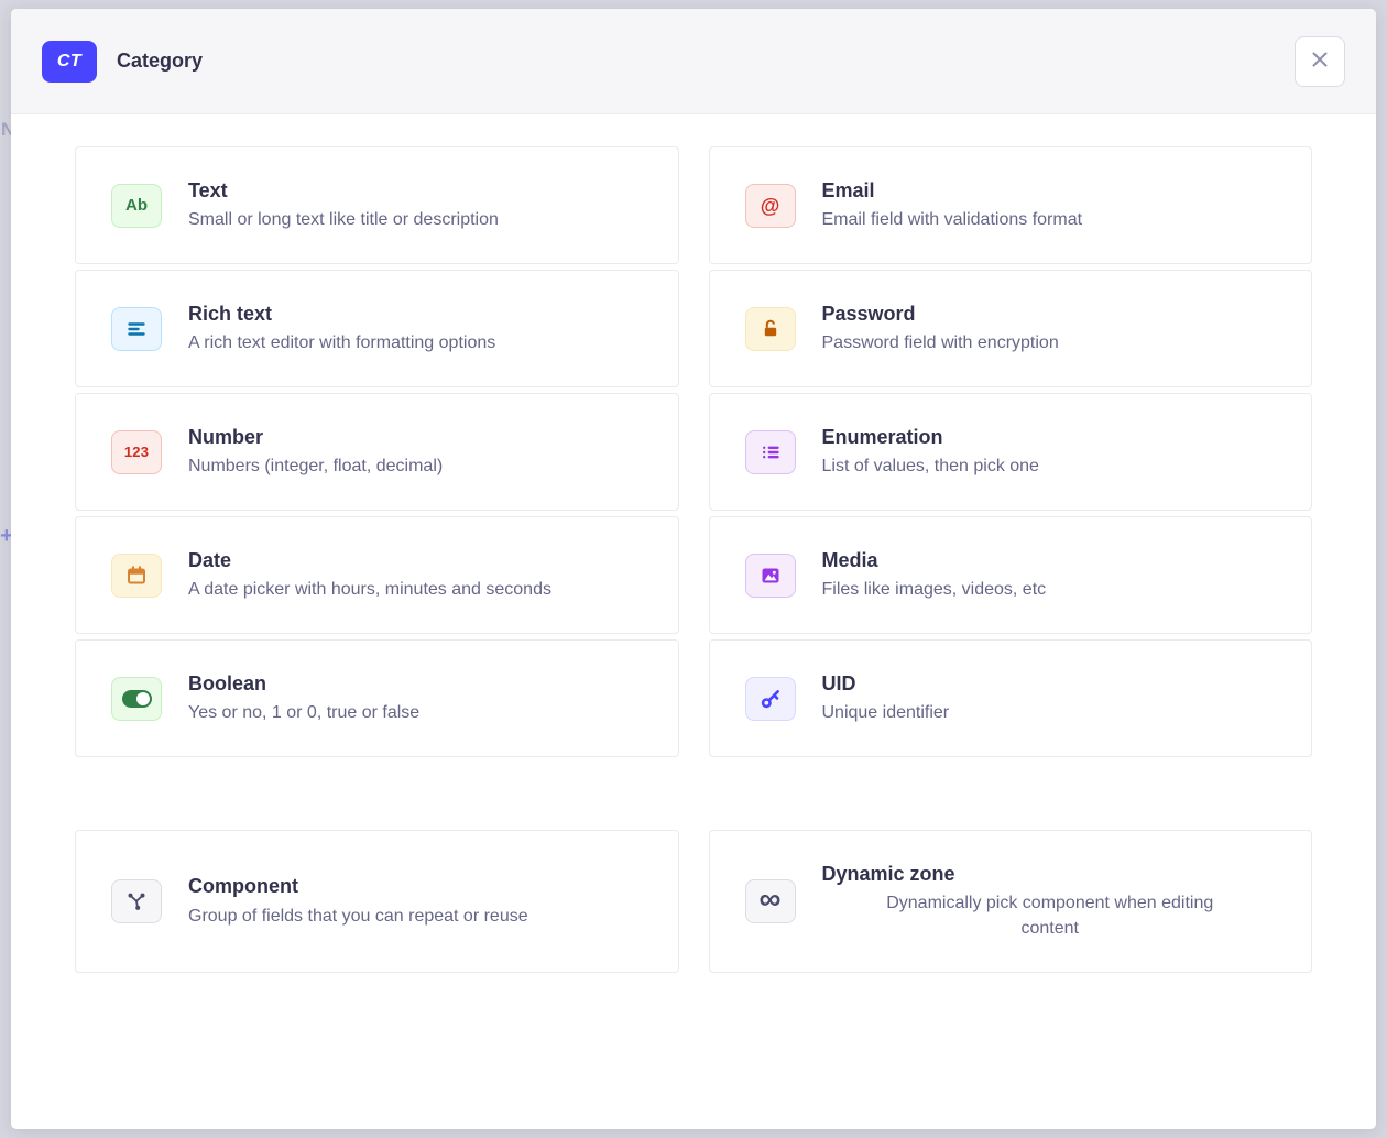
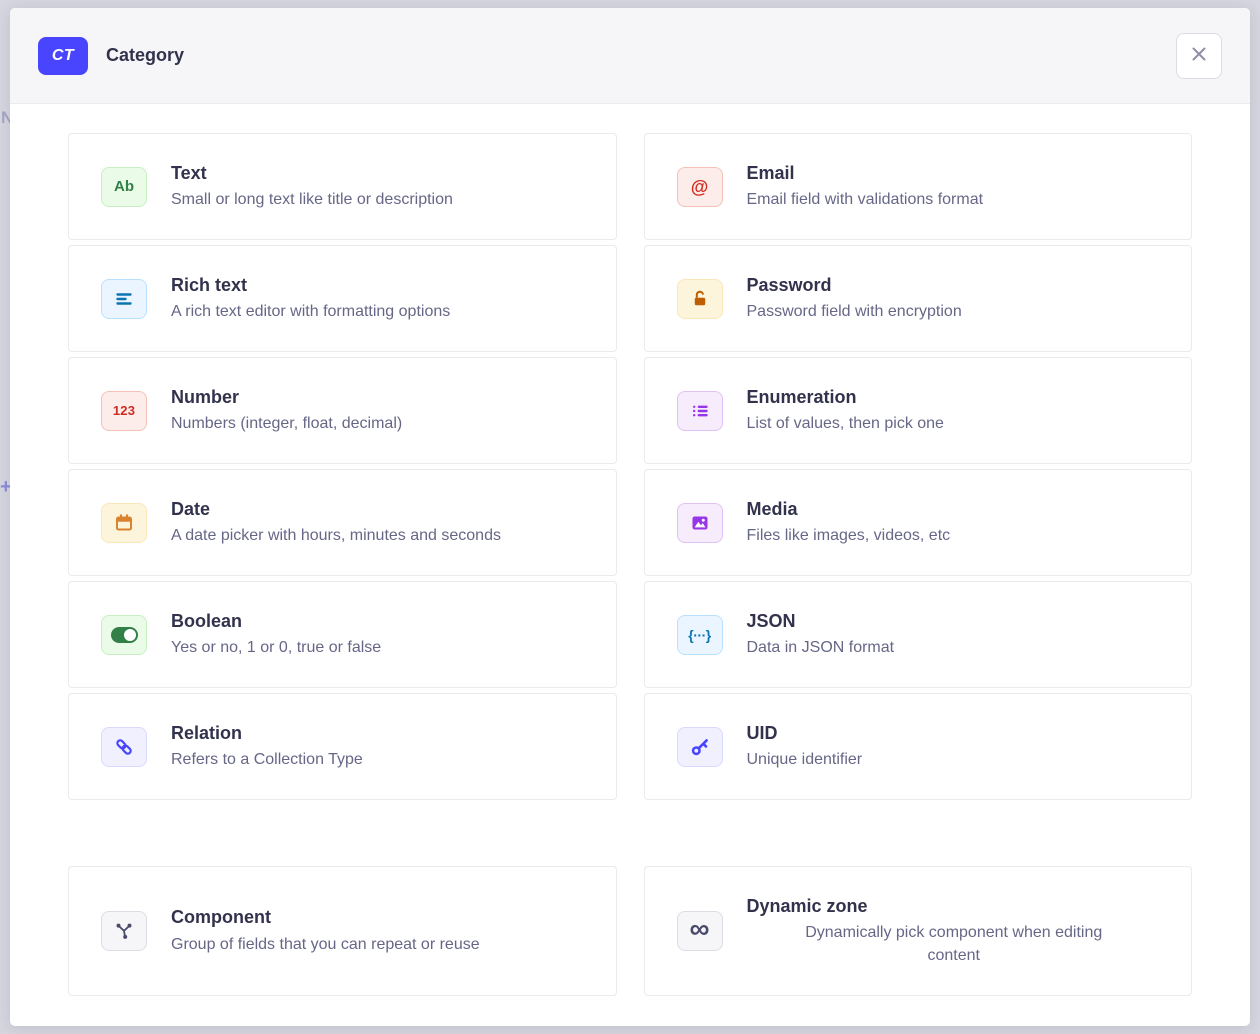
  N
  +
  CT
  Category
  Ab
  Text
  Small or long text like title or description
  @
  Email
  Email field with validations format
  Rich text
  A rich text editor with formatting options
  Password
  Password field with encryption
  123
  Number
  Numbers (integer, float, decimal)
  Enumeration
  List of values, then pick one
  Date
  A date picker with hours, minutes and seconds
  Media
  Files like images, videos, etc
  Boolean
  Yes or no, 1 or 0, true or false
+ {···}
+ JSON
+ Data in JSON format
+ Relation
+ Refers to a Collection Type
  UID
  Unique identifier
  Component
  Group of fields that you can repeat or reuse
  ∞
  Dynamic zone
  Dynamically pick component when editing content
